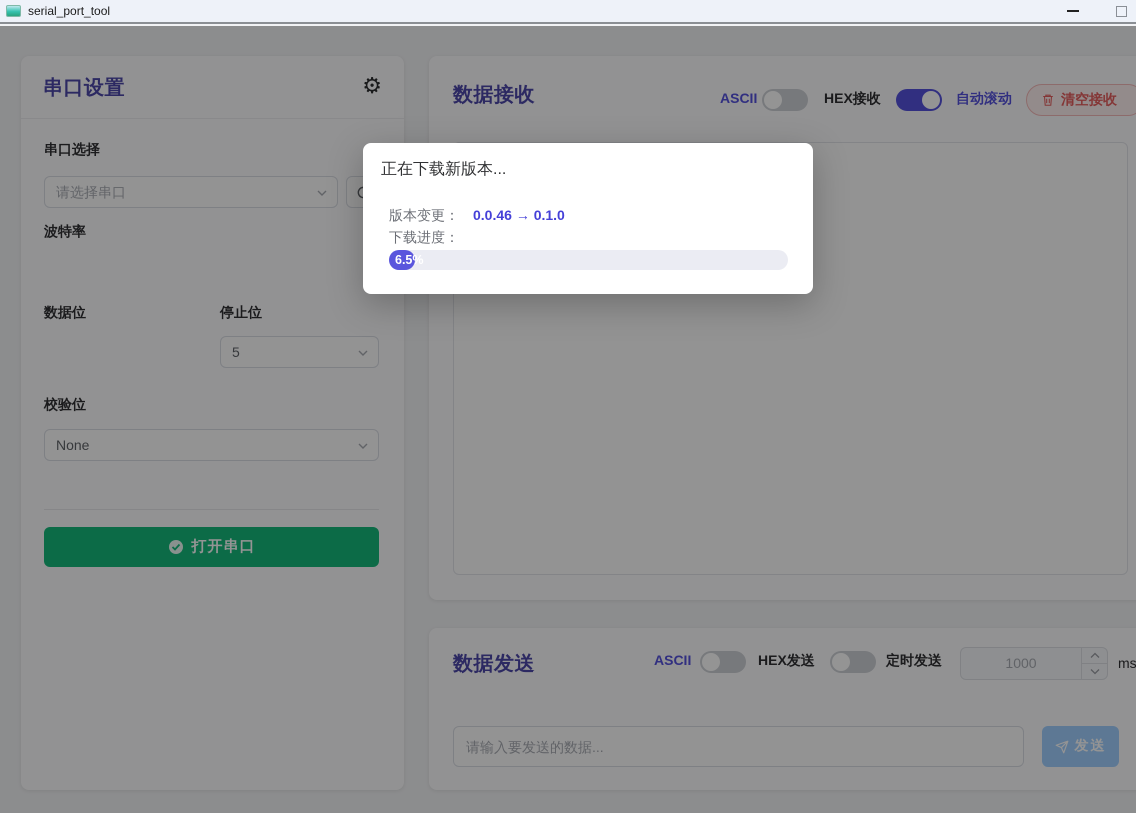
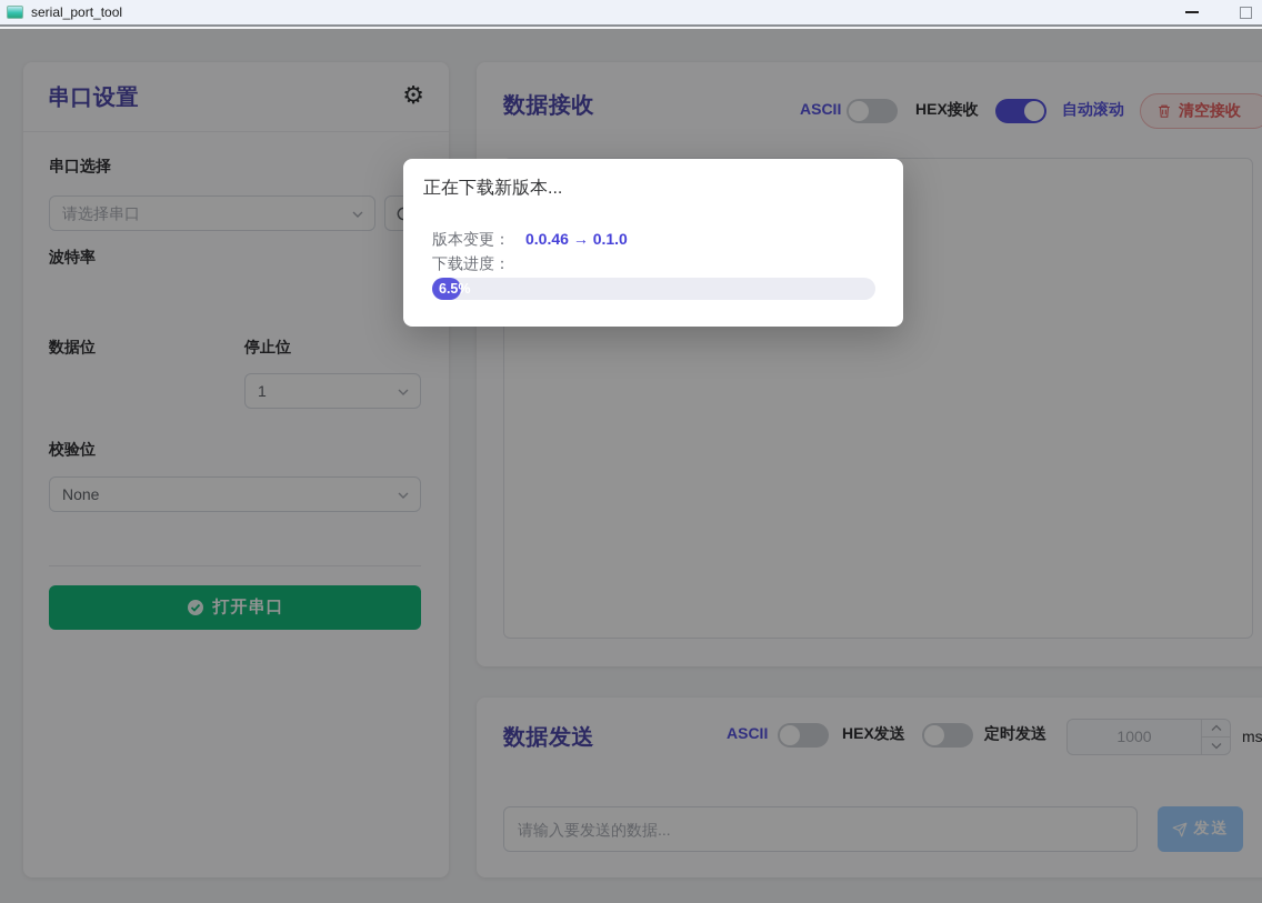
  serial_port_tool
  串口设置
  ⚙
  串口选择
  请选择串口
  波特率
  数据位
  停止位
- 5
+ 1
  校验位
  None
  打开串口
  数据接收
  ASCII
  HEX接收
  自动滚动
  清空接收
  数据发送
  ASCII
  HEX发送
  定时发送
  1000
  ms
  请输入要发送的数据...
  发送
  正在下载新版本...
  版本变更： 0.0.46 → 0.1.0
  下载进度：
  6.5%
